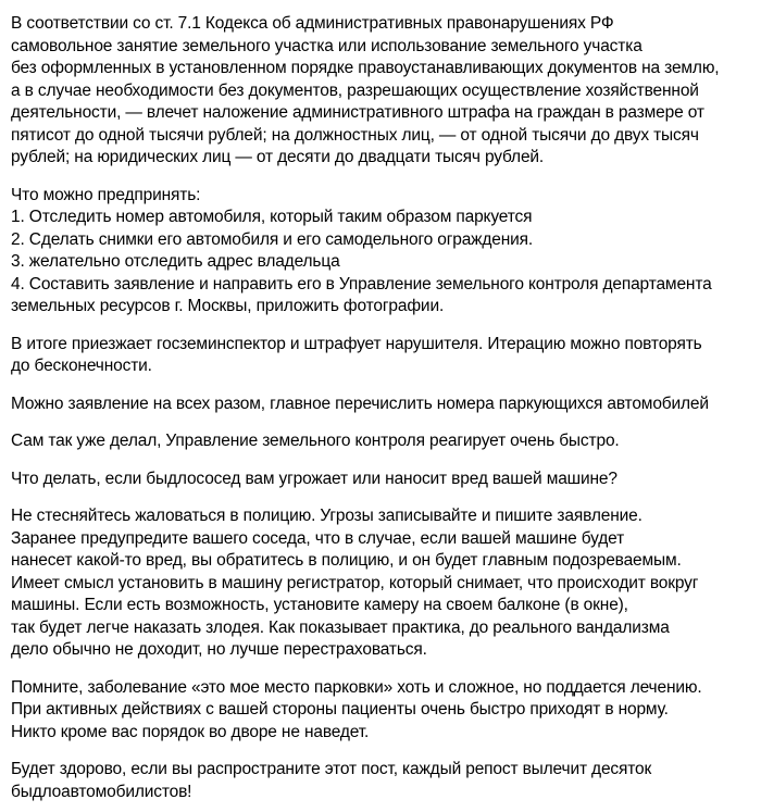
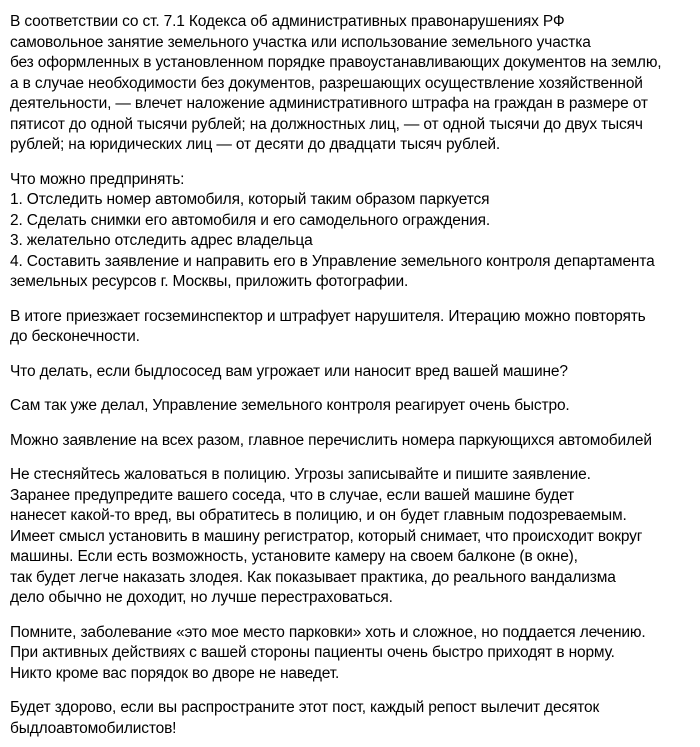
  В соответствии со ст. 7.1 Кодекса об административных правонарушениях РФ
  самовольное занятие земельного участка или использование земельного участка
  без оформленных в установленном порядке правоустанавливающих документов на землю,
  а в случае необходимости без документов, разрешающих осуществление хозяйственной
  деятельности, — влечет наложение административного штрафа на граждан в размере от
  пятисот до одной тысячи рублей; на должностных лиц, — от одной тысячи до двух тысяч
  рублей; на юридических лиц — от десяти до двадцати тысяч рублей.
  Что можно предпринять:
  1. Отследить номер автомобиля, который таким образом паркуется
  2. Сделать снимки его автомобиля и его самодельного ограждения.
  3. желательно отследить адрес владельца
  4. Составить заявление и направить его в Управление земельного контроля департамента
  земельных ресурсов г. Москвы, приложить фотографии.
  В итоге приезжает госземинспектор и штрафует нарушителя. Итерацию можно повторять
  до бесконечности.
- Можно заявление на всех разом, главное перечислить номера паркующихся автомобилей
+ Что делать, если быдлососед вам угрожает или наносит вред вашей машине?
  Сам так уже делал, Управление земельного контроля реагирует очень быстро.
- Что делать, если быдлососед вам угрожает или наносит вред вашей машине?
+ Можно заявление на всех разом, главное перечислить номера паркующихся автомобилей
  Не стесняйтесь жаловаться в полицию. Угрозы записывайте и пишите заявление.
  Заранее предупредите вашего соседа, что в случае, если вашей машине будет
  нанесет какой-то вред, вы обратитесь в полицию, и он будет главным подозреваемым.
  Имеет смысл установить в машину регистратор, который снимает, что происходит вокруг
  машины. Если есть возможность, установите камеру на своем балконе (в окне),
  так будет легче наказать злодея. Как показывает практика, до реального вандализма
  дело обычно не доходит, но лучше перестраховаться.
  Помните, заболевание «это мое место парковки» хоть и сложное, но поддается лечению.
  При активных действиях с вашей стороны пациенты очень быстро приходят в норму.
  Никто кроме вас порядок во дворе не наведет.
  Будет здорово, если вы распространите этот пост, каждый репост вылечит десяток
  быдлоавтомобилистов!
